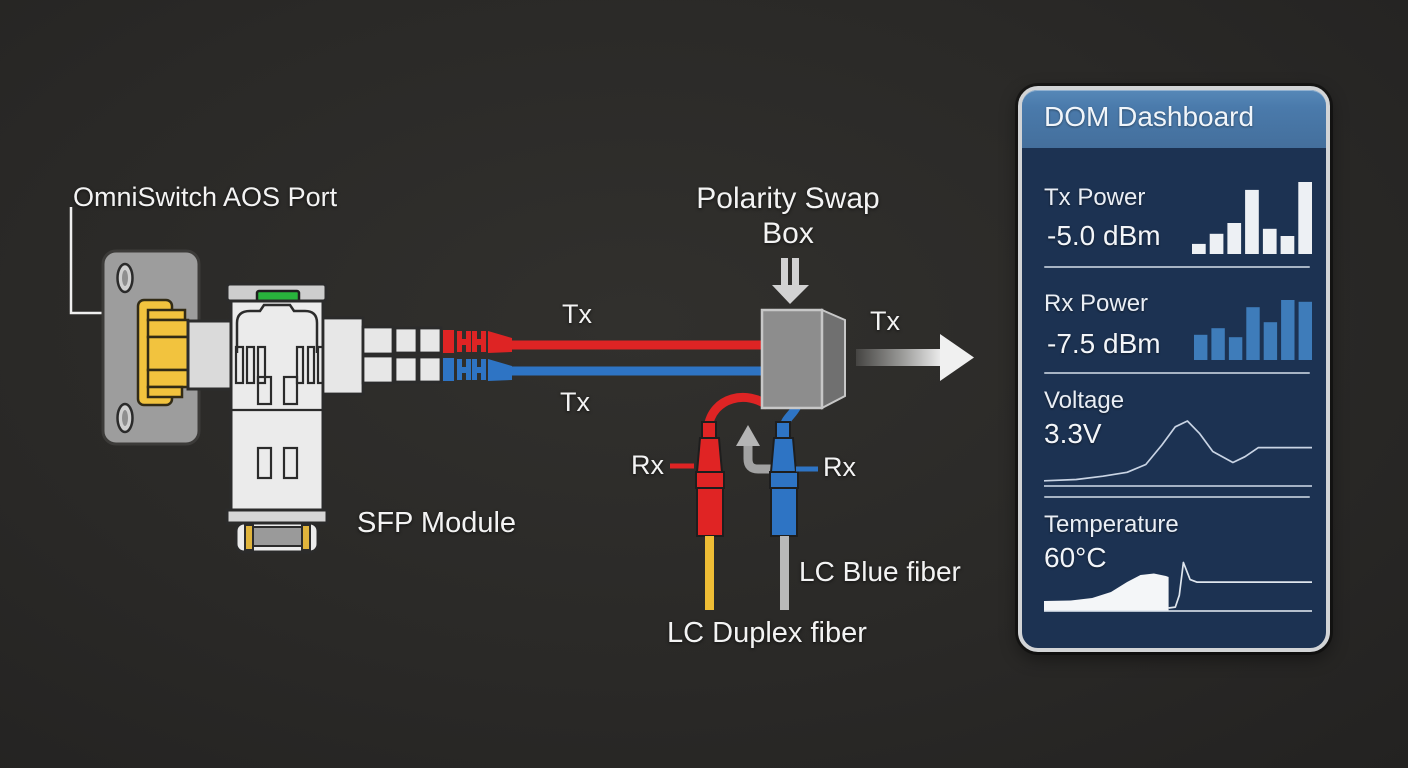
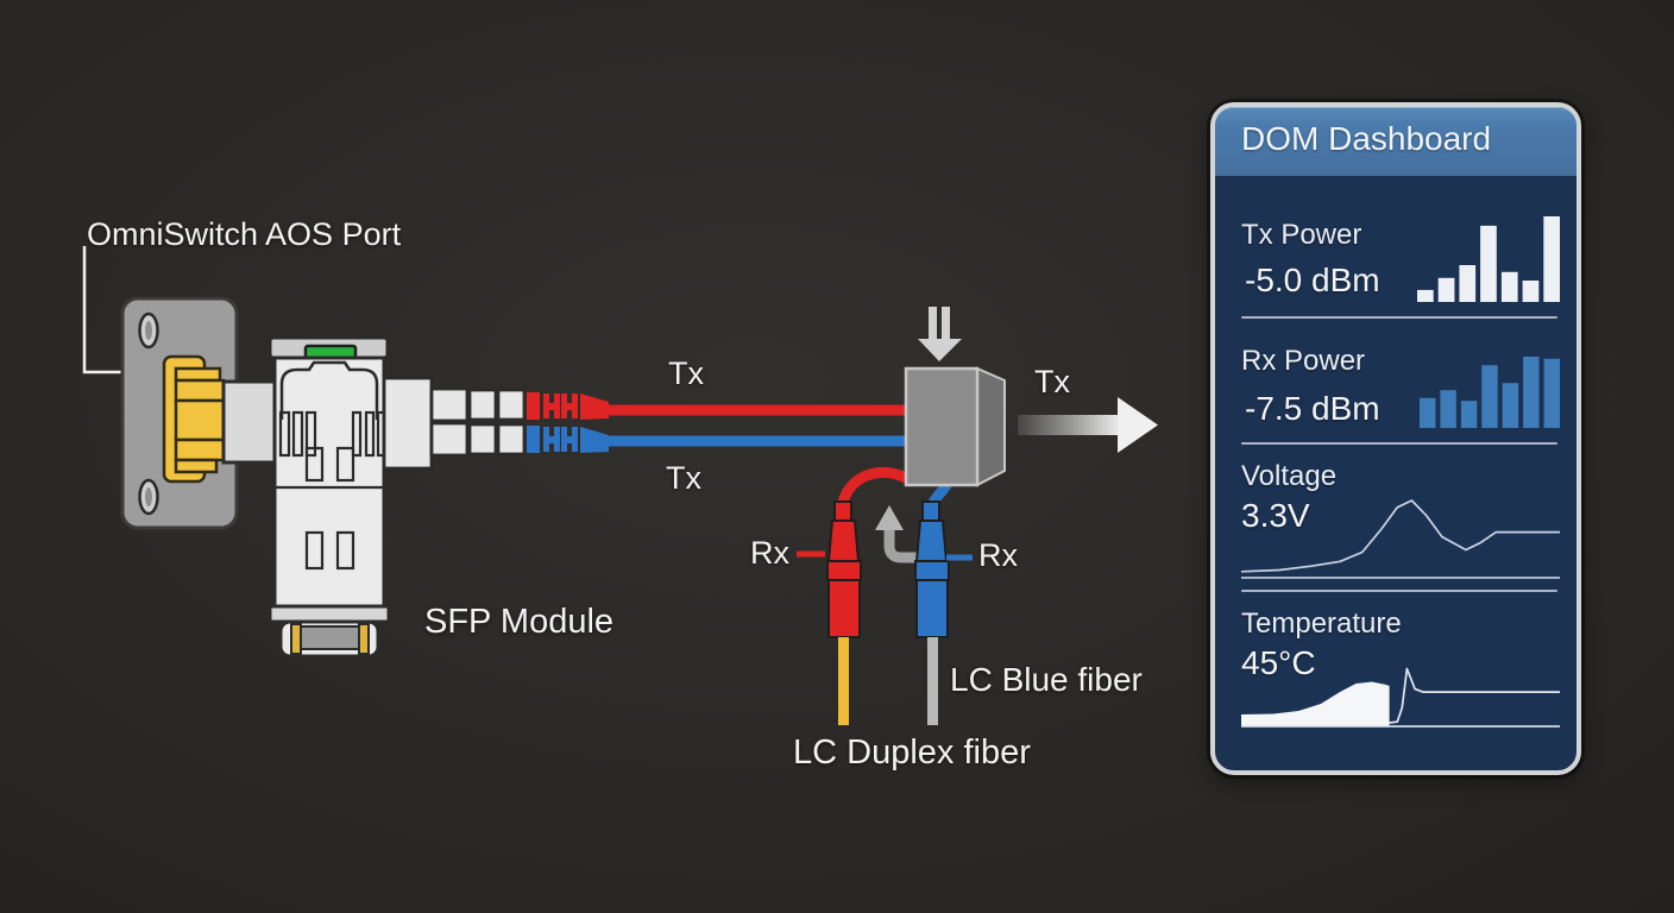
  OmniSwitch AOS Port
  SFP Module
  Tx
  Tx
- Polarity Swap
- Box
  Tx
  Rx
  Rx
  LC Blue fiber
  LC Duplex fiber
  DOM Dashboard
  Tx Power
  -5.0 dBm
  Rx Power
  -7.5 dBm
  Voltage
  3.3V
  Temperature
- 60°C
+ 45°C
